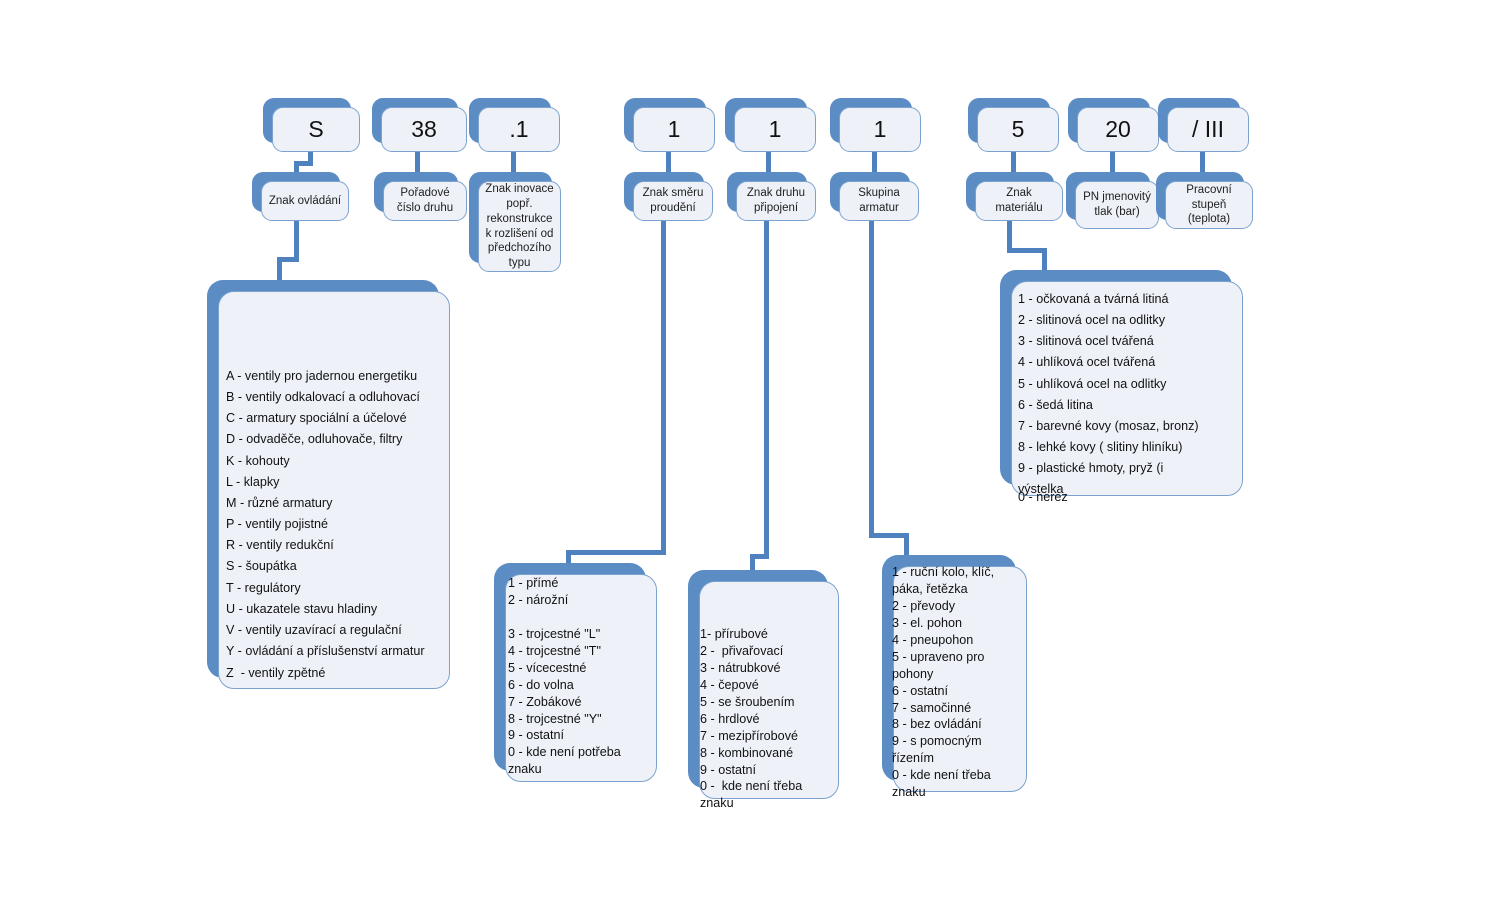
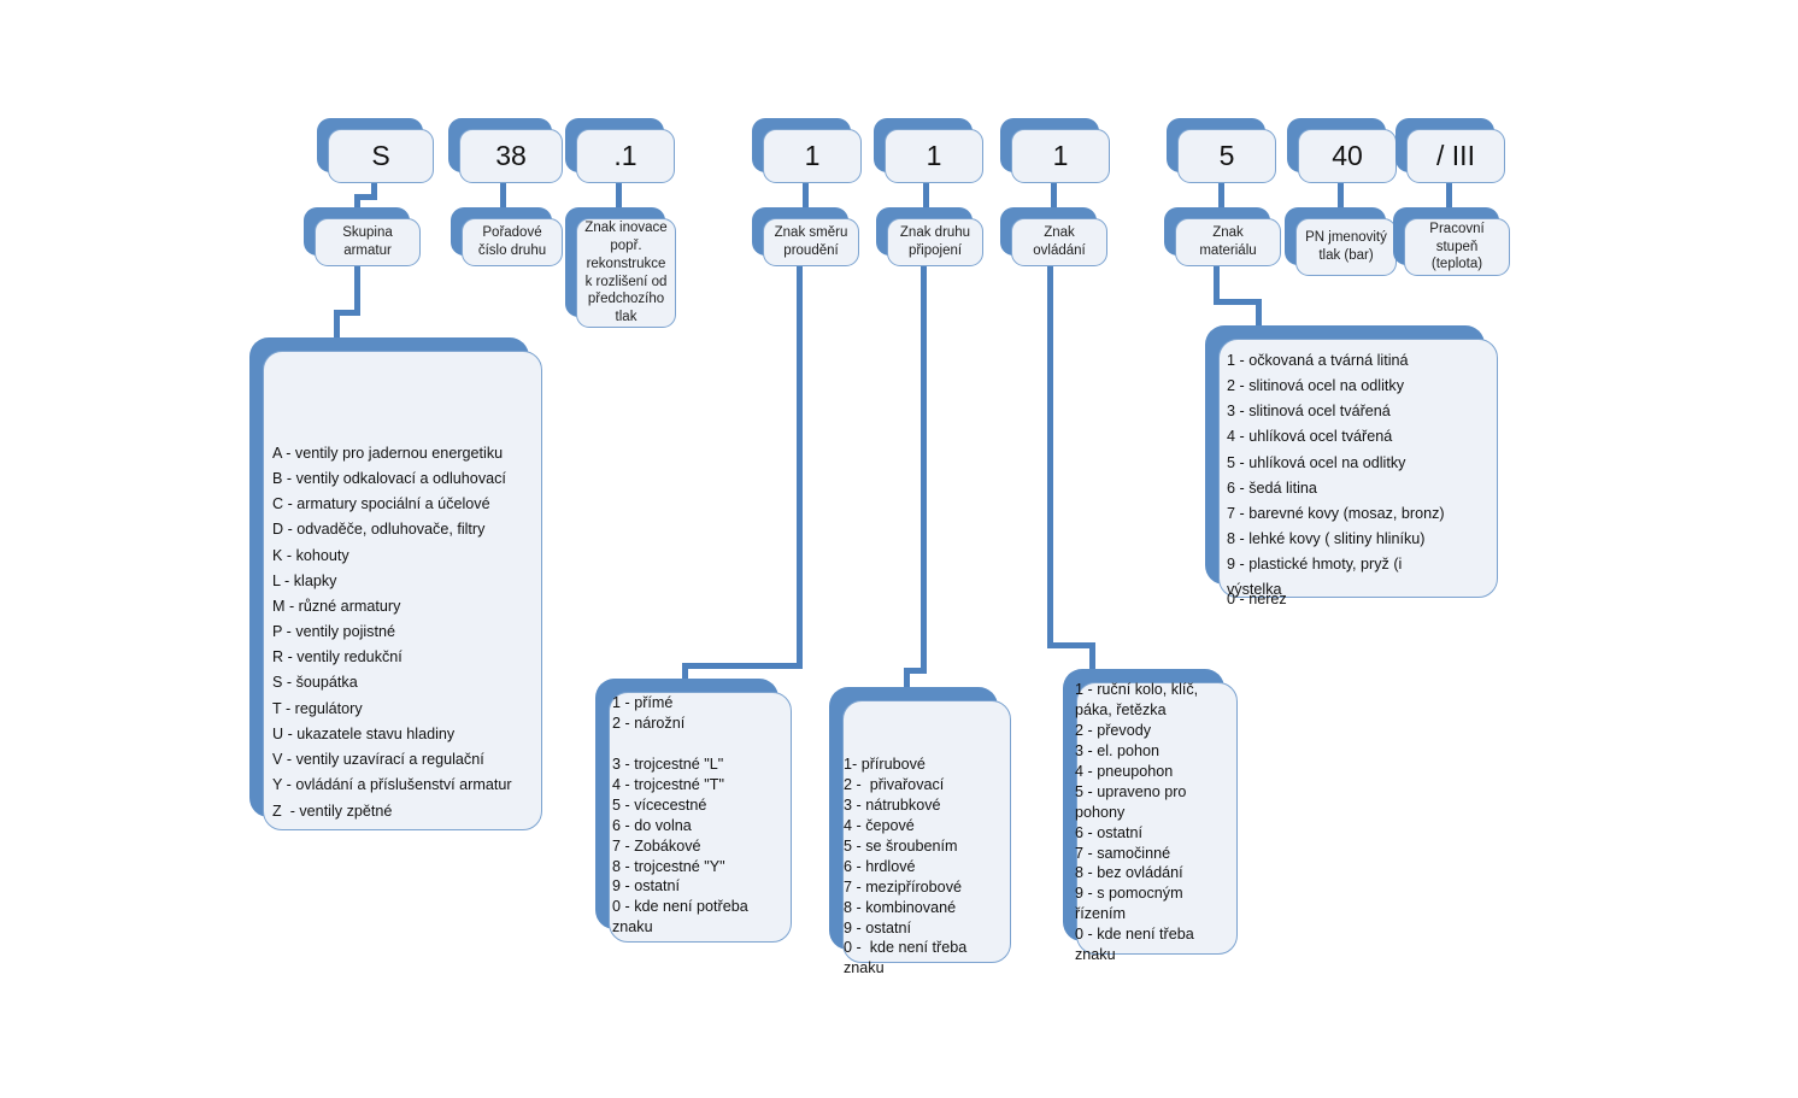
  S
  38
  .1
  1
  1
  1
  5
- 20
+ 40
  / III
- Znak ovládání
+ Skupina armatur
  Pořadové číslo druhu
- Znak inovace popř. rekonstrukce k rozlišení od předchozího typu
+ Znak inovace popř. rekonstrukce k rozlišení od předchozího tlak
  Znak směru proudění
  Znak druhu připojení
- Skupina armatur
+ Znak ovládání
  Znak materiálu
  PN jmenovitý tlak (bar)
  Pracovní stupeň (teplota)
  A - ventily pro jadernou energetiku
  B - ventily odkalovací a odluhovací
  C - armatury spociální a účelové
  D - odvaděče, odluhovače, filtry
  K - kohouty
  L - klapky
  M - různé armatury
  P - ventily pojistné
  R - ventily redukční
  S - šoupátka
  T - regulátory
  U - ukazatele stavu hladiny
  V - ventily uzavírací a regulační
  Y - ovládání a příslušenství armatur
  Z - ventily zpětné
  1 - očkovaná a tvárná litiná
  2 - slitinová ocel na odlitky
  3 - slitinová ocel tvářená
  4 - uhlíková ocel tvářená
  5 - uhlíková ocel na odlitky
  6 - šedá litina
  7 - barevné kovy (mosaz, bronz)
  8 - lehké kovy ( slitiny hliníku)
  9 - plastické hmoty, pryž (i
  výstelka
  0 - nerez
  1 - přímé
  2 - nárožní
  3 - trojcestné "L"
  4 - trojcestné "T"
  5 - vícecestné
  6 - do volna
  7 - Zobákové
  8 - trojcestné "Y"
  9 - ostatní
  0 - kde není potřeba
  znaku
  1- přírubové
  2 - přivařovací
  3 - nátrubkové
  4 - čepové
  5 - se šroubením
  6 - hrdlové
  7 - mezipřírobové
  8 - kombinované
  9 - ostatní
  0 - kde není třeba
  znaku
  1 - ruční kolo, klíč,
  páka, řetězka
  2 - převody
  3 - el. pohon
  4 - pneupohon
  5 - upraveno pro
  pohony
  6 - ostatní
  7 - samočinné
  8 - bez ovládání
  9 - s pomocným
  řízením
  0 - kde není třeba
  znaku
